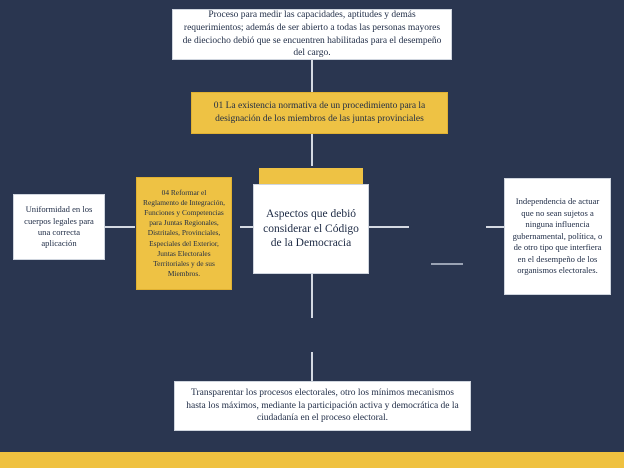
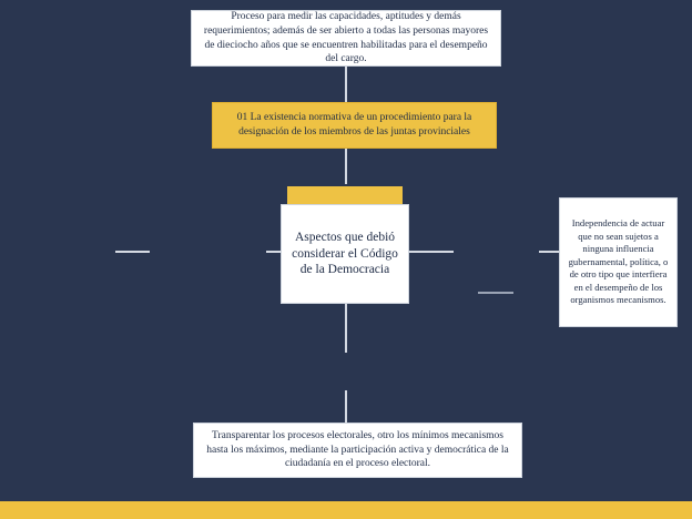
- Proceso para medir las capacidades, aptitudes y demás requerimientos; además de ser abierto a todas las personas mayores de dieciocho debió que se encuentren habilitadas para el desempeño del cargo.
+ Proceso para medir las capacidades, aptitudes y demás requerimientos; además de ser abierto a todas las personas mayores de dieciocho años que se encuentren habilitadas para el desempeño del cargo.
  01 La existencia normativa de un procedimiento para la designación de los miembros de las juntas provinciales
- Uniformidad en los cuerpos legales para una correcta aplicación
- 04 Reformar el Reglamento de Integración, Funciones y Competencias para Juntas Regionales, Distritales, Provinciales, Especiales del Exterior, Juntas Electorales Territoriales y de sus Miembros.
  Aspectos que debió considerar el Código de la Democracia
- Independencia de actuar que no sean sujetos a ninguna influencia gubernamental, política, o de otro tipo que interfiera en el desempeño de los organismos electorales.
+ Independencia de actuar que no sean sujetos a ninguna influencia gubernamental, política, o de otro tipo que interfiera en el desempeño de los organismos mecanismos.
  Transparentar los procesos electorales, otro los mínimos mecanismos hasta los máximos, mediante la participación activa y democrática de la ciudadanía en el proceso electoral.
